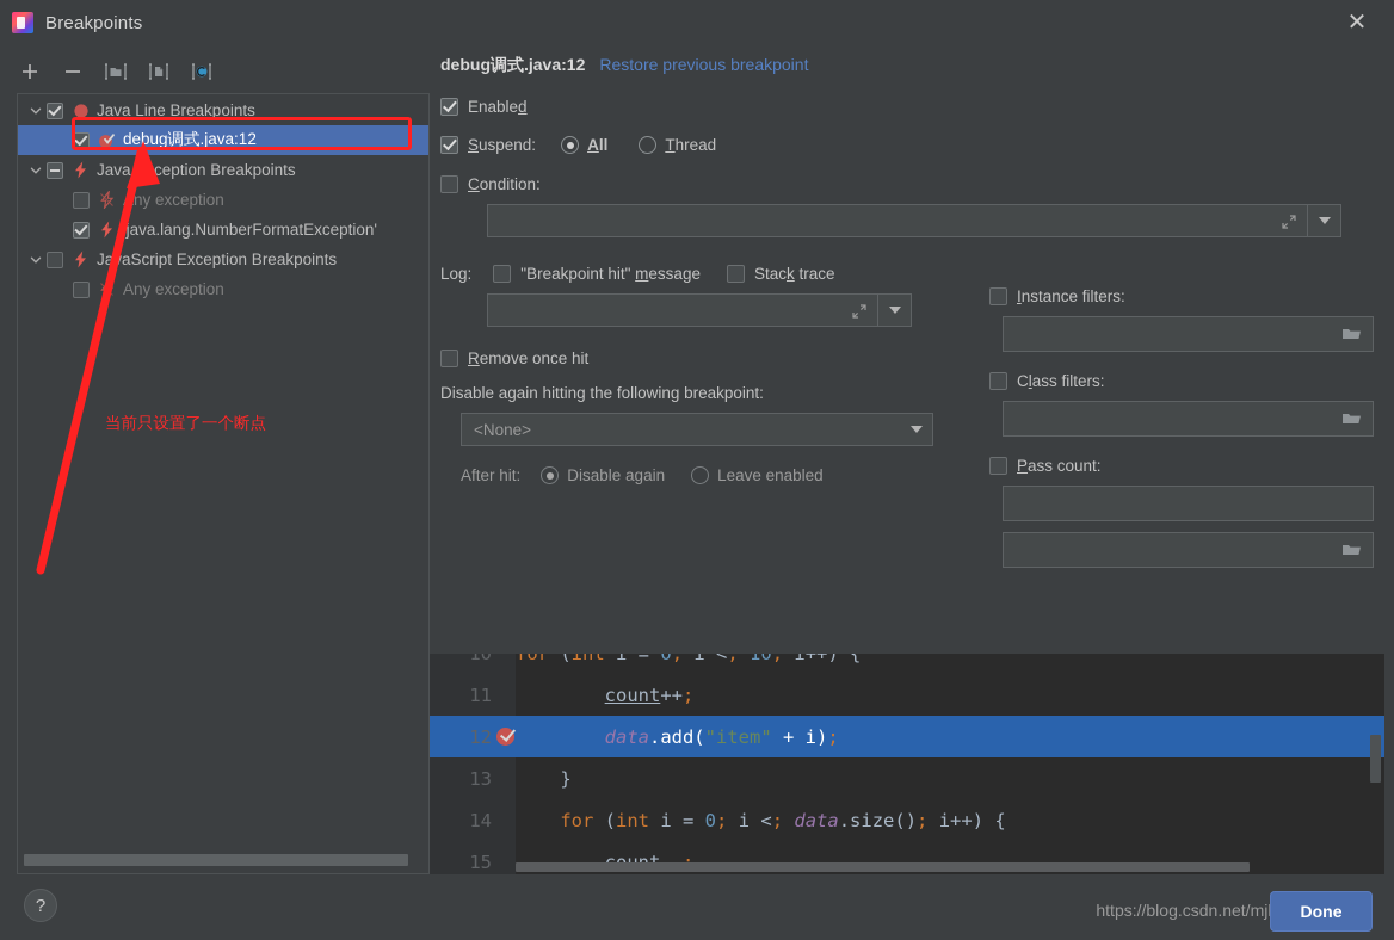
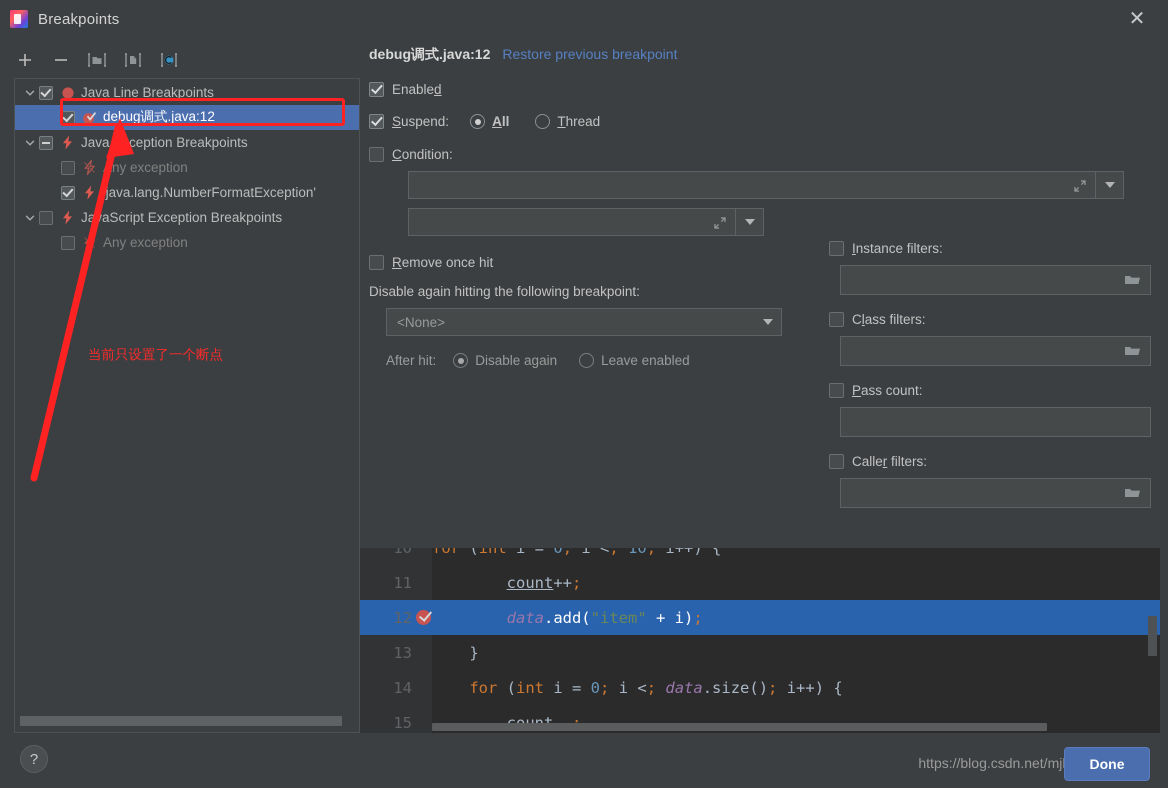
  Breakpoints
  ✕
  Java Line Breakpoints
  debug调式.java:12
  Javaception Breakpoints
  ny exception
  java.lang.NumberFormatException'
  JaaScript Exception Breakpoints
  Any exception
  debug调式.java:12
  Restore previous breakpoint
  Enabled
  Suspend:
  All
  Thread
  Condition:
- Log:
- "Breakpoint hit" message
- Stack trace
  Remove once hit
  Disable again hitting the following breakpoint:
  <None>
  After hit:
  Disable again
  Leave enabled
  Instance filters:
  Class filters:
  Pass count:
+ Caller filters:
  10
  for (int i = 0; i <; 10; i++) {
  11
  count++;
  12
  data.add("item" + i);
  13
  }
  14
  for (int i = 0; i <; data.size(); i++) {
  15
  ?
  Done
  当前只设置了一个断点
